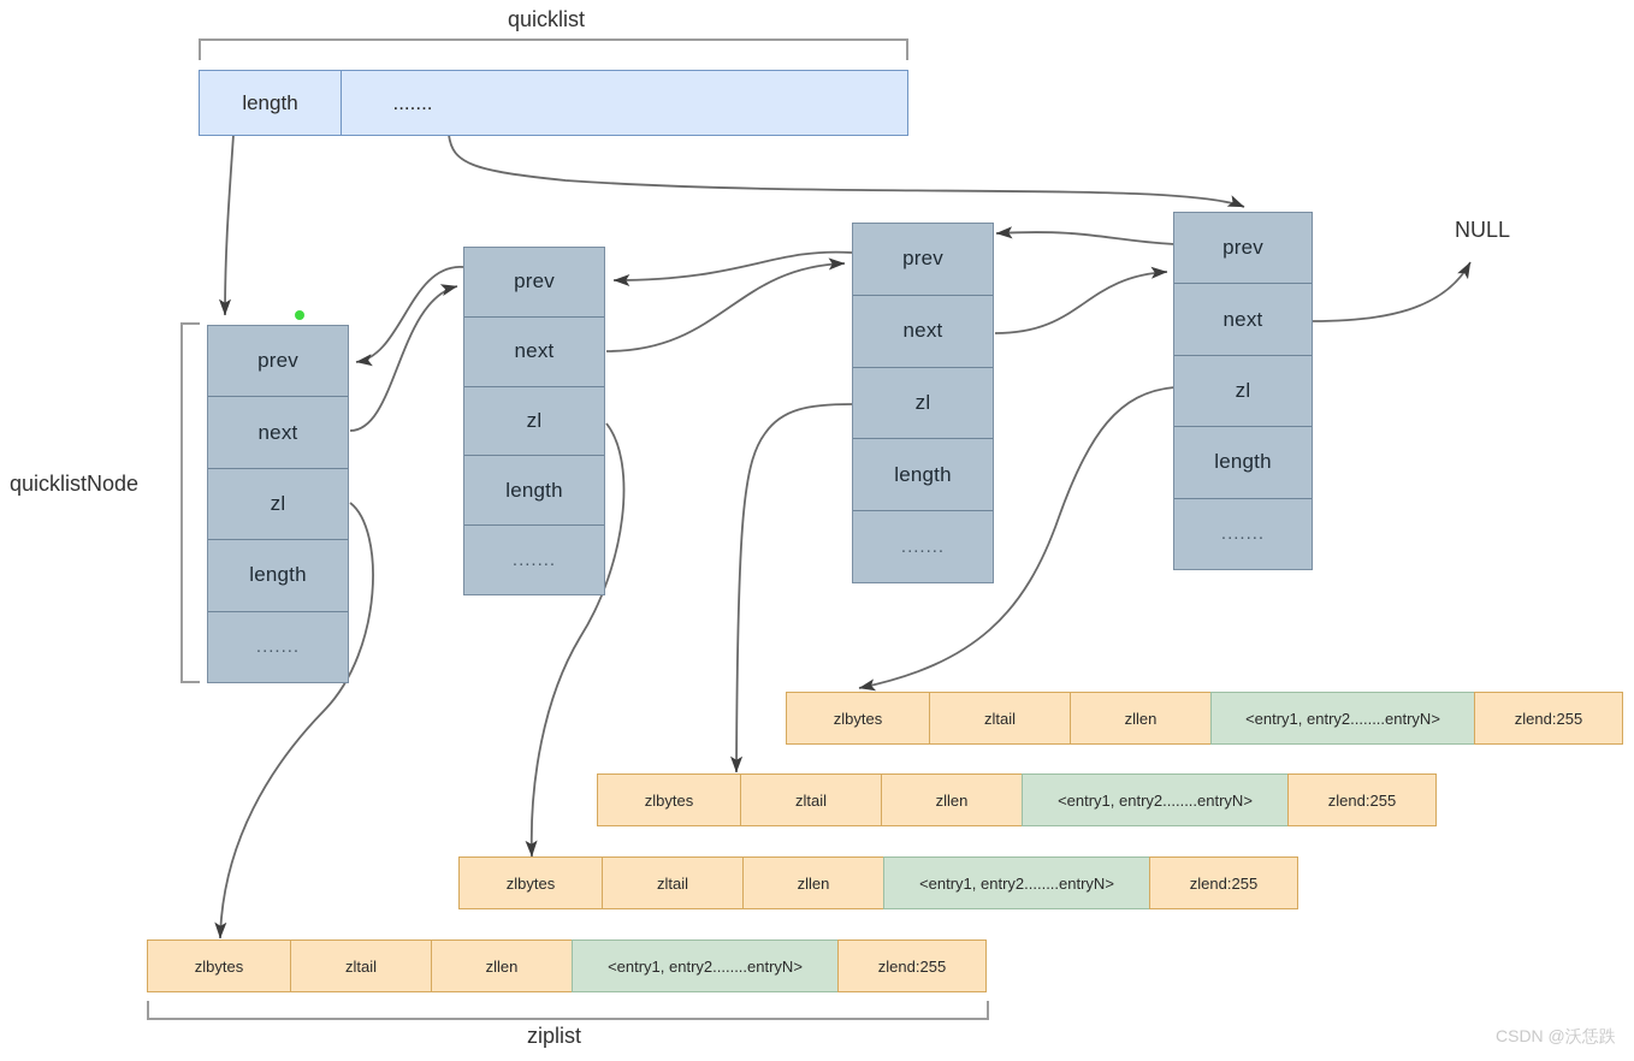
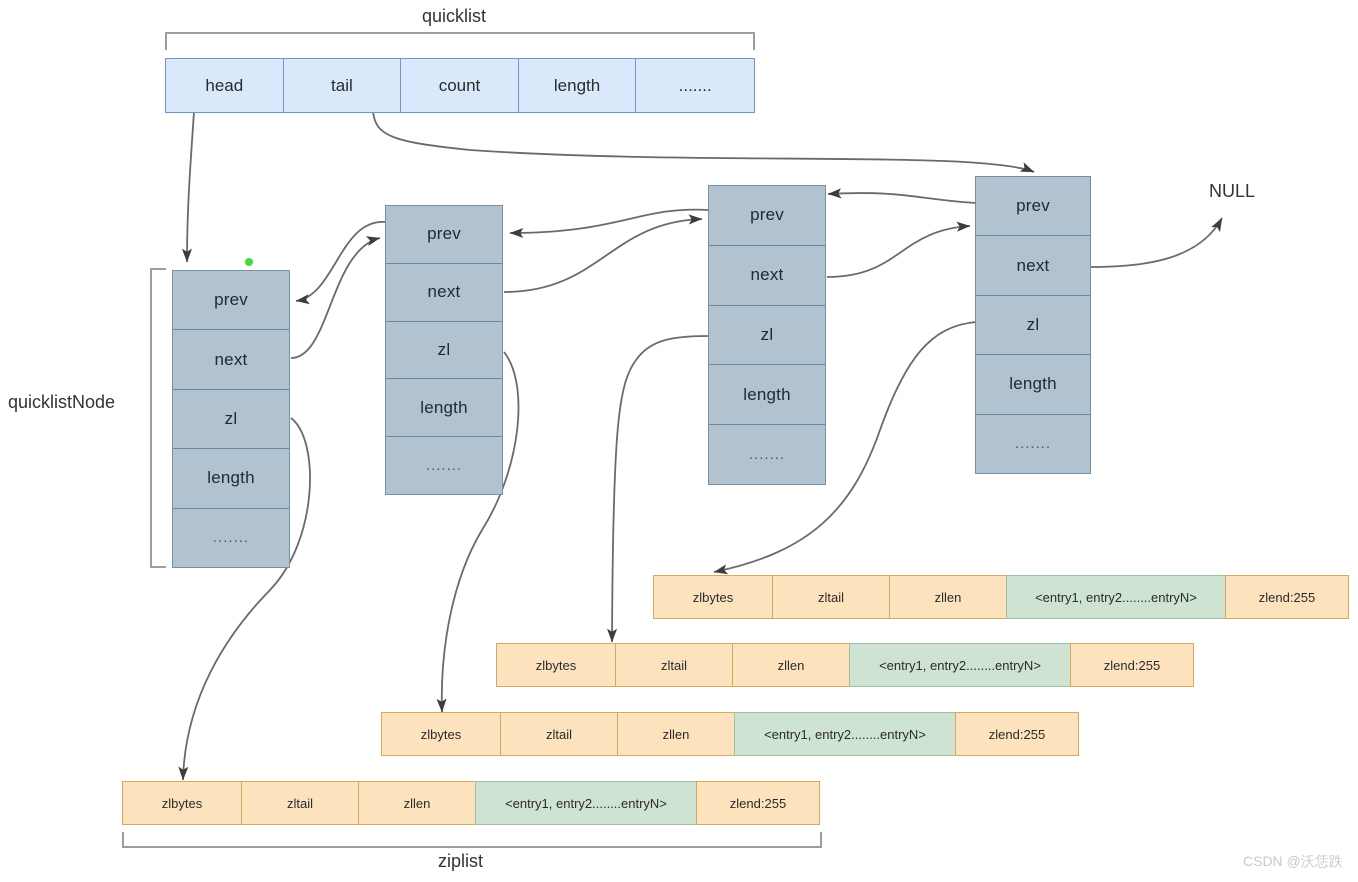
  quicklist
+ head
+ tail
+ count
  length
  .......
  quicklistNode
  prev
  next
  zl
  length
  .......
  prev
  next
  zl
  length
  .......
  prev
  next
  zl
  length
  .......
  prev
  next
  zl
  length
  .......
  NULL
  zlbytes
  zltail
  zllen
  <entry1, entry2........entryN>
  zlend:255
  zlbytes
  zltail
  zllen
  <entry1, entry2........entryN>
  zlend:255
  zlbytes
  zltail
  zllen
  <entry1, entry2........entryN>
  zlend:255
  zlbytes
  zltail
  zllen
  <entry1, entry2........entryN>
  zlend:255
  ziplist
  CSDN @沃恁跌
